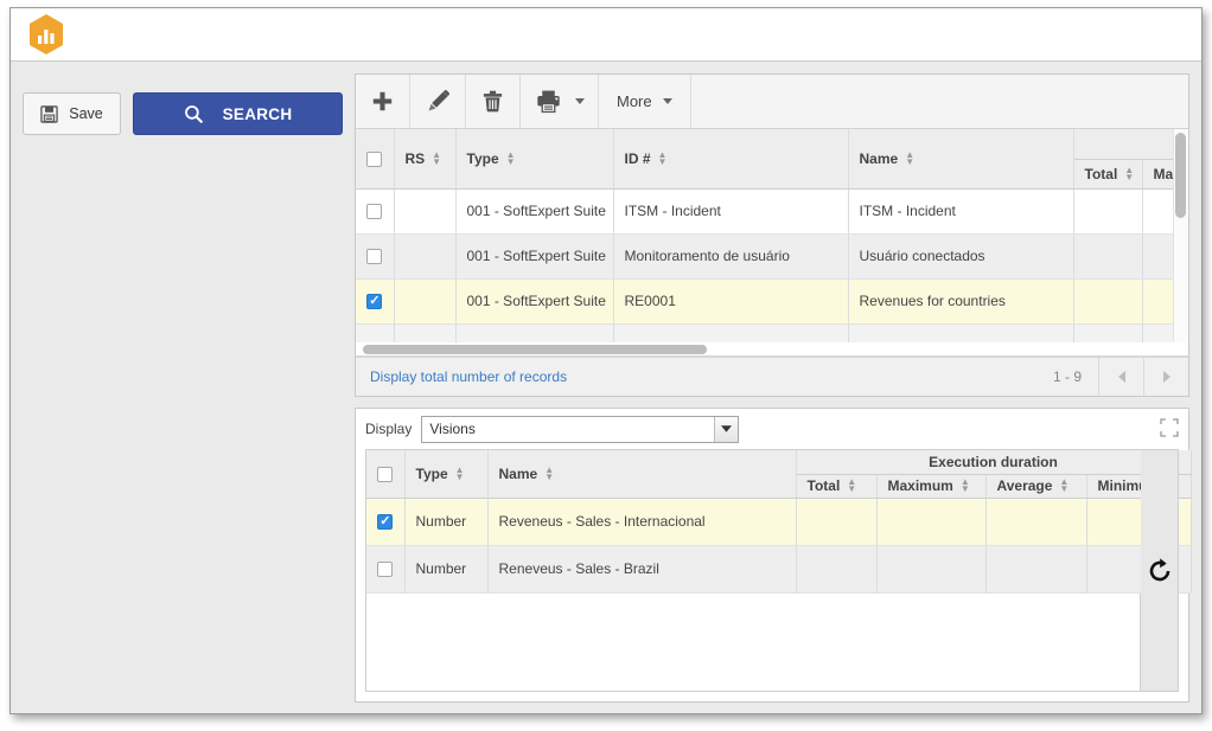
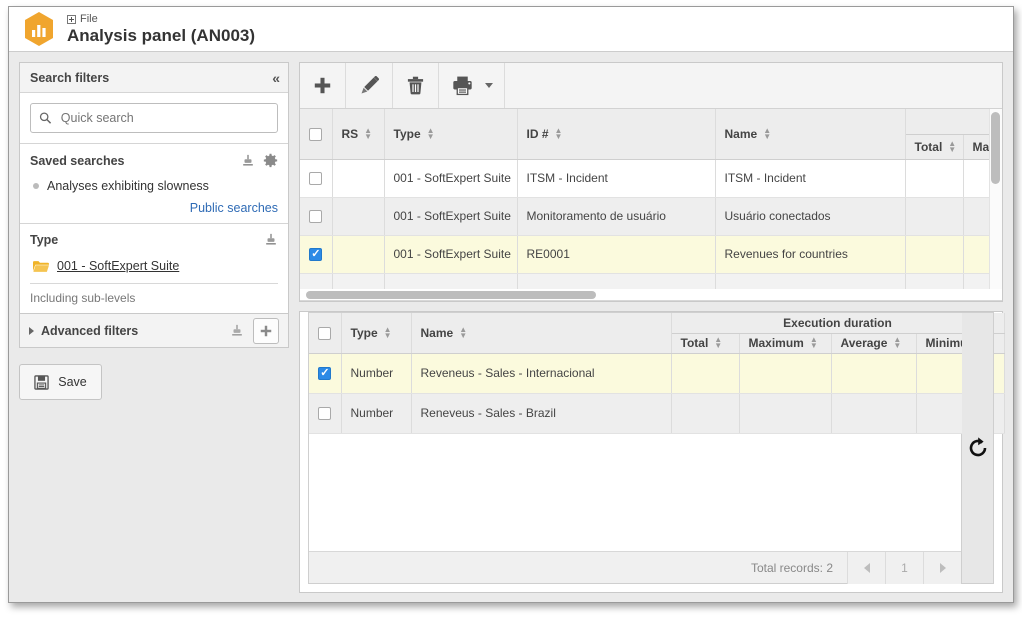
+ File
+ Analysis panel (AN003)
+ Search filters
+ «
+ Quick search
+ Saved searches
+ Analyses exhibiting slowness
+ Public searches
+ Type
+ 001 - SoftExpert Suite
+ Including sub-levels
+ Advanced filters
  Save
- SEARCH
- More
  	RS ▲▼	Type ▲▼	ID # ▲▼	Name ▲▼
  Total ▲▼	Ma
  		001 - SoftExpert Suite	ITSM - Incident	ITSM - Incident
  		001 - SoftExpert Suite	Monitoramento de usuário	Usuário conectados
  		001 - SoftExpert Suite	RE0001	Revenues for countries
- Display total number of records
- 1 - 9
- Display
- Visions
  	Type ▲▼	Name ▲▼	Execution duration
  Total ▲▼	Maximum ▲▼	Average ▲▼	Minim
  	Number	Reveneus - Sales - Internacional
  	Number	Reneveus - Sales - Brazil
+ Total records: 2
+ 1
